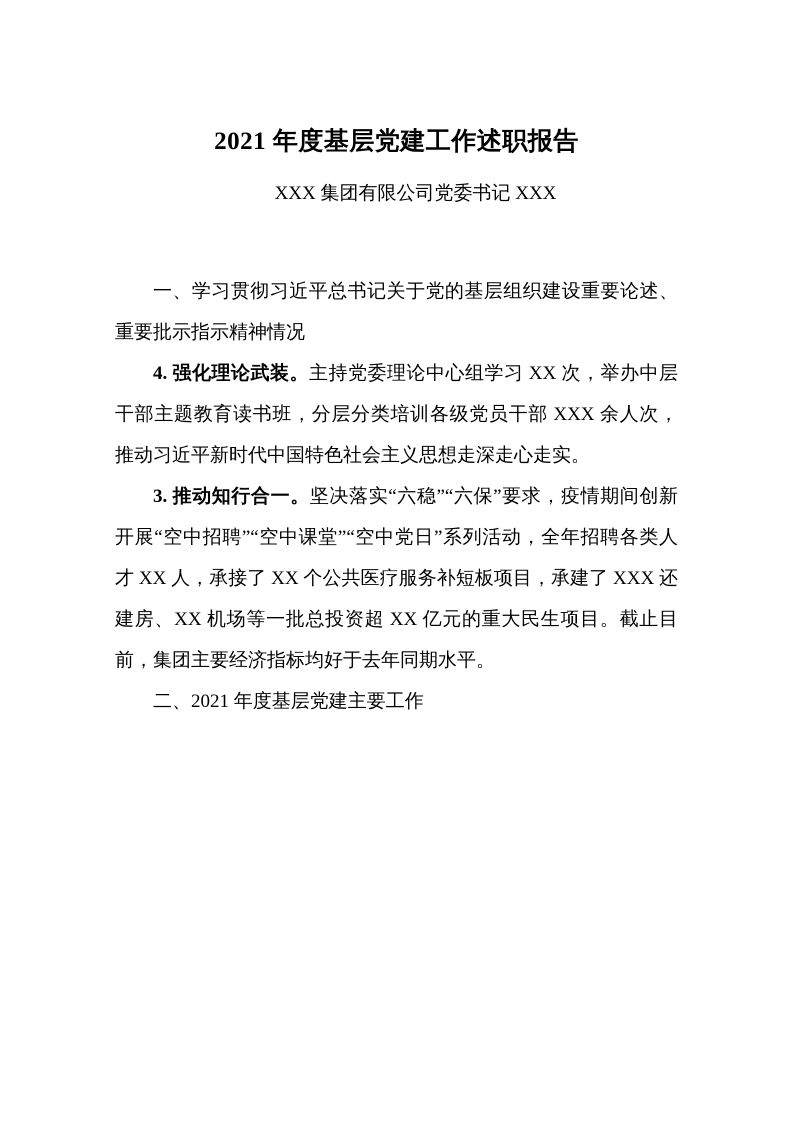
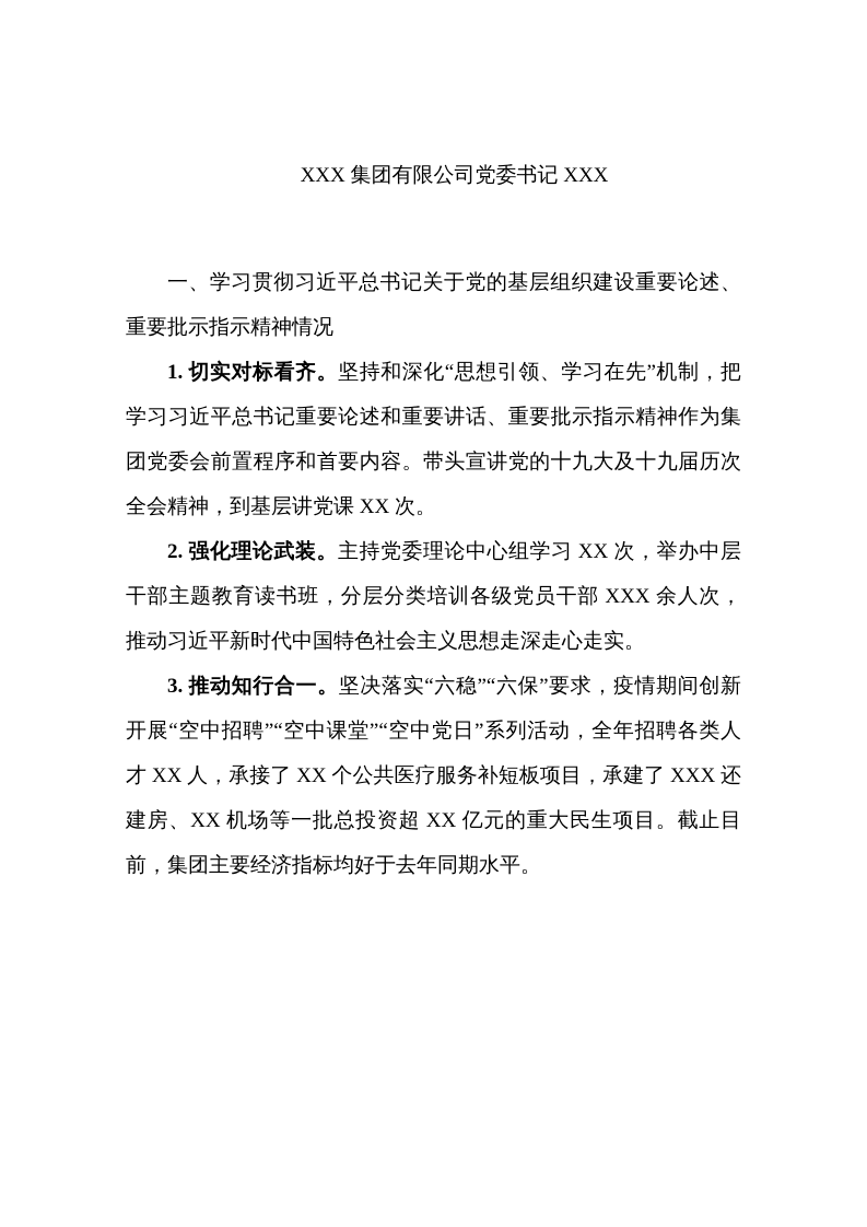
- 2021 年度基层党建工作述职报告
  XXX 集团有限公司党委书记 XXX
  一、学习贯彻习近平总书记关于党的基层组织建设重要论述、重要批示指示精神情况
+ 1. 切实对标看齐。坚持和深化“思想引领、学习在先”机制，把学习习近平总书记重要论述和重要讲话、重要批示指示精神作为集团党委会前置程序和首要内容。带头宣讲党的十九大及十九届历次全会精神，到基层讲党课 XX 次。
- 4. 强化理论武装。主持党委理论中心组学习 XX 次，举办中层干部主题教育读书班，分层分类培训各级党员干部 XXX 余人次，推动习近平新时代中国特色社会主义思想走深走心走实。
+ 2. 强化理论武装。主持党委理论中心组学习 XX 次，举办中层干部主题教育读书班，分层分类培训各级党员干部 XXX 余人次，推动习近平新时代中国特色社会主义思想走深走心走实。
  3. 推动知行合一。坚决落实“六稳”“六保”要求，疫情期间创新开展“空中招聘”“空中课堂”“空中党日”系列活动，全年招聘各类人才 XX 人，承接了 XX 个公共医疗服务补短板项目，承建了 XXX 还建房、XX 机场等一批总投资超 XX 亿元的重大民生项目。截止目前，集团主要经济指标均好于去年同期水平。
- 二、2021 年度基层党建主要工作
